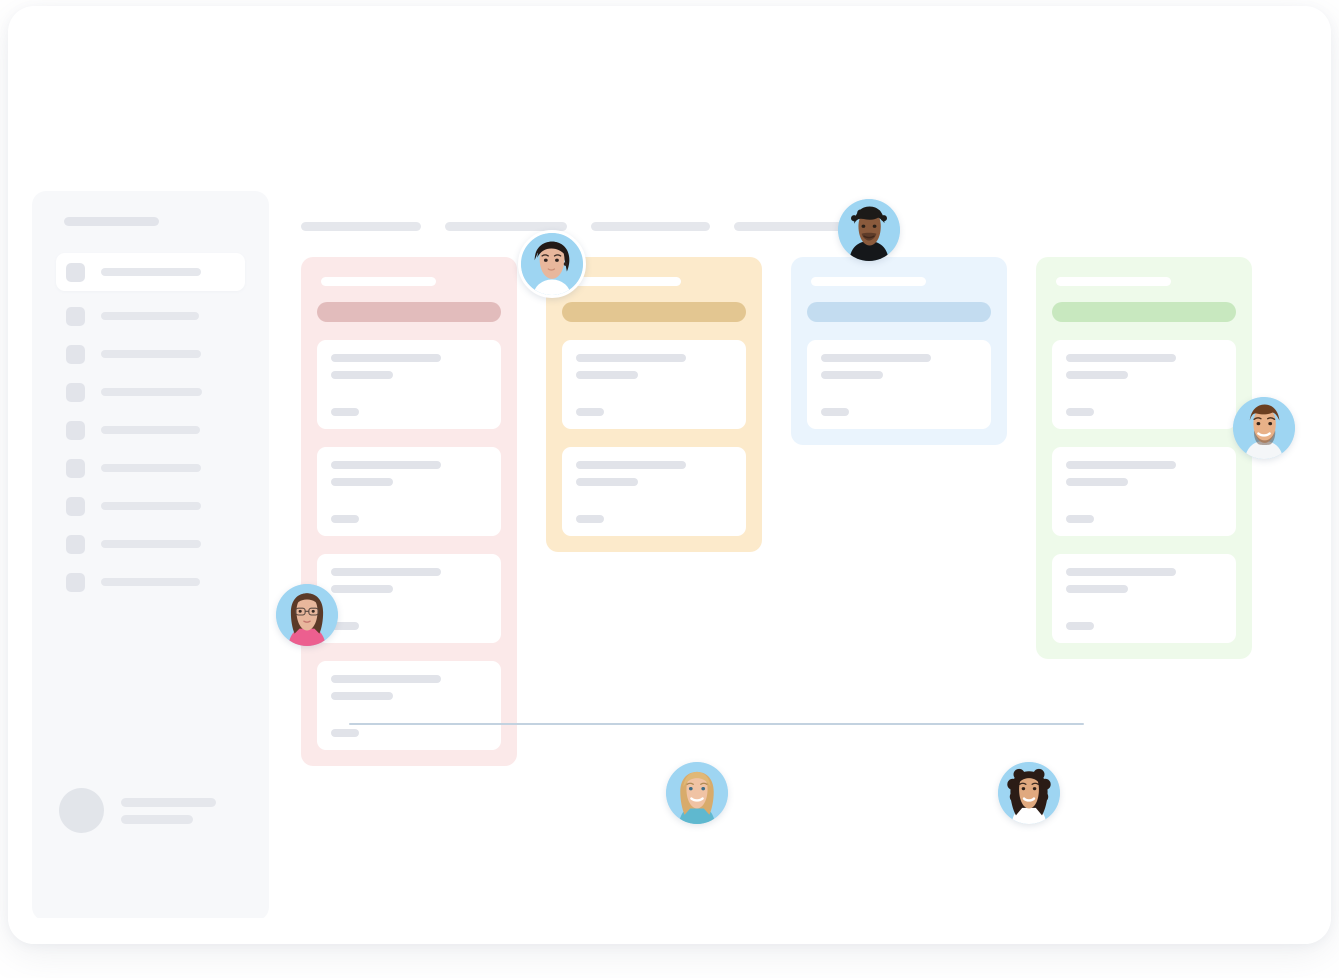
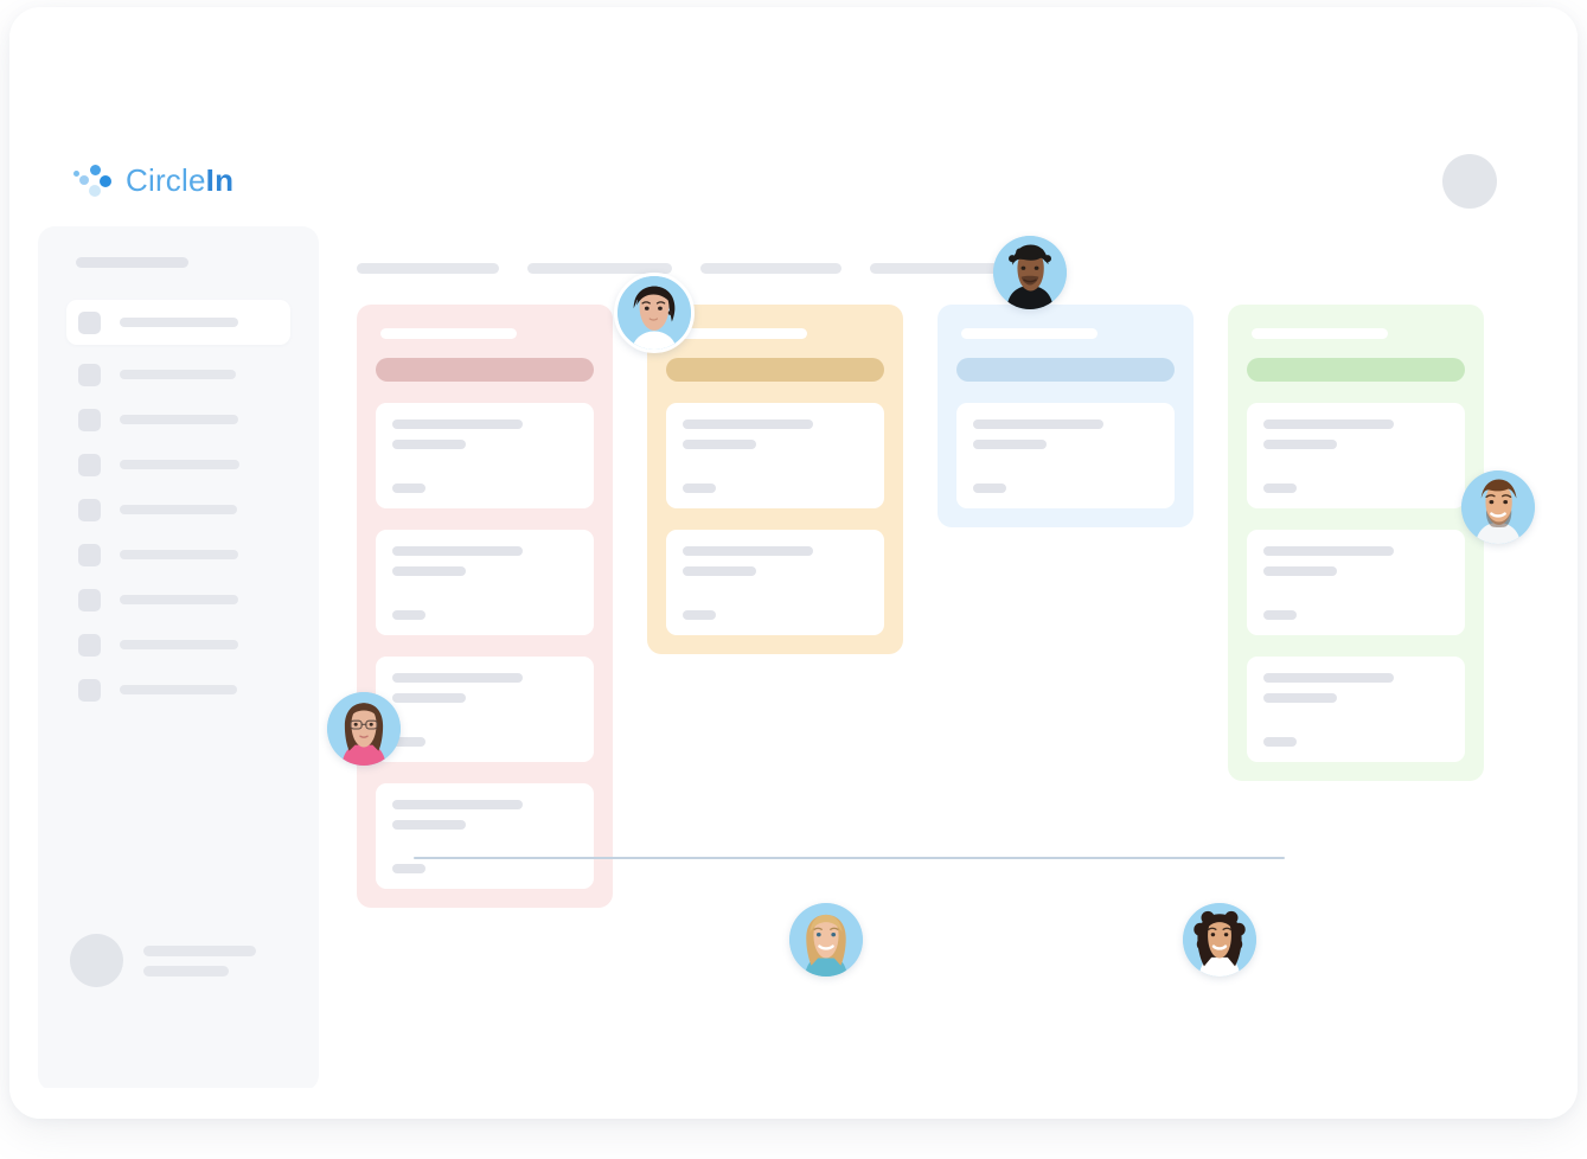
+ CircleIn
